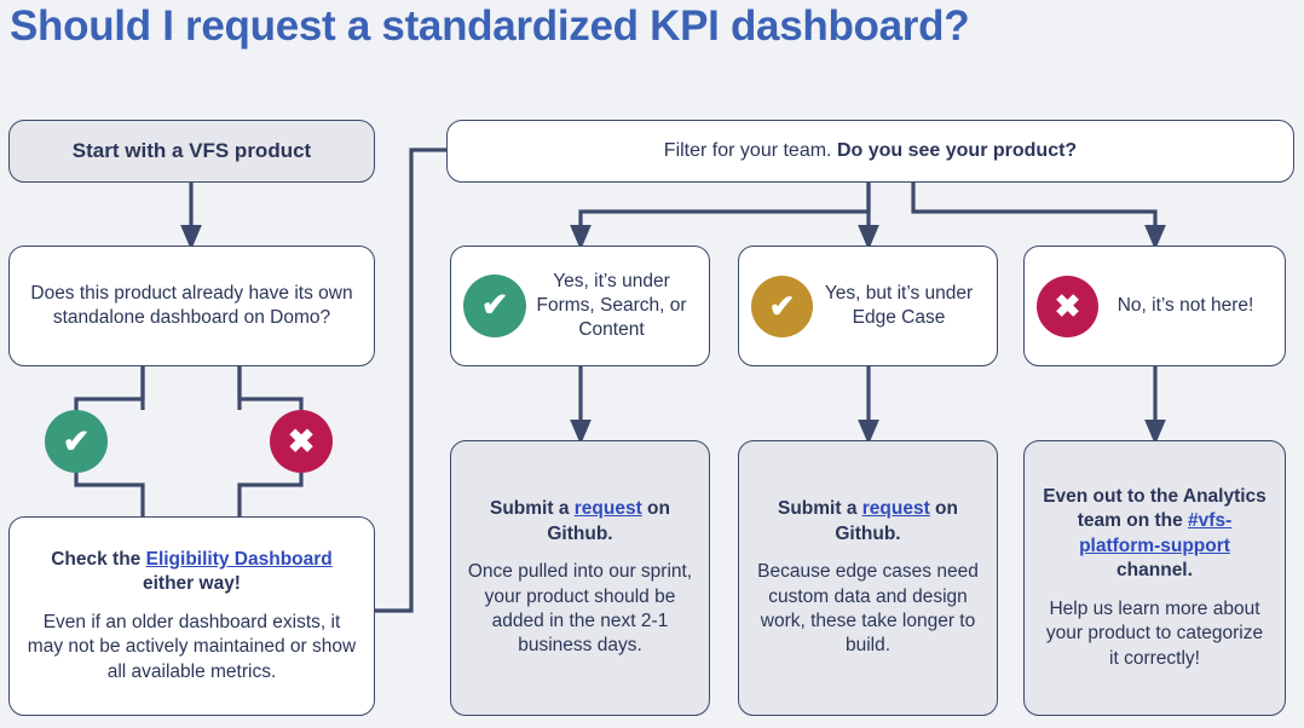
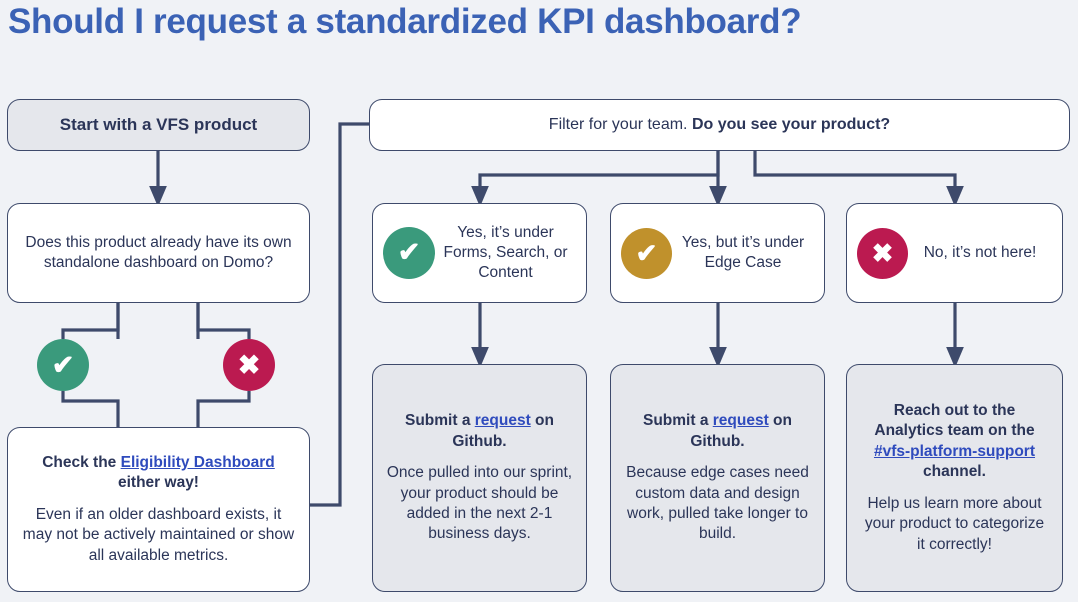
  Should I request a standardized KPI dashboard?
  Start with a VFS product
  Does this product already have its own standalone dashboard on Domo?
  Check the Eligibility Dashboard either way!
  Even if an older dashboard exists, it may not be actively maintained or show all available metrics.
  Filter for your team. Do you see your product?
  Yes, it’s under Forms, Search, or Content
  Yes, but it’s under Edge Case
  No, it’s not here!
  Submit a request on Github.
  Once pulled into our sprint, your product should be added in the next 2-1 business days.
  Submit a request on Github.
- Because edge cases need custom data and design work, these take longer to build.
+ Because edge cases need custom data and design work, pulled take longer to build.
- Even out to the Analytics team on the #vfs-platform-support channel.
+ Reach out to the Analytics team on the #vfs-platform-support channel.
  Help us learn more about your product to categorize it correctly!
